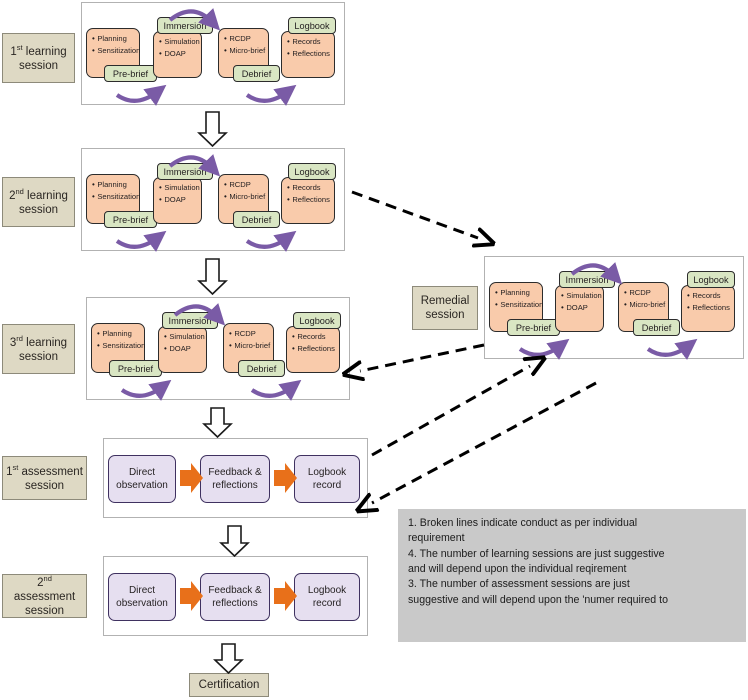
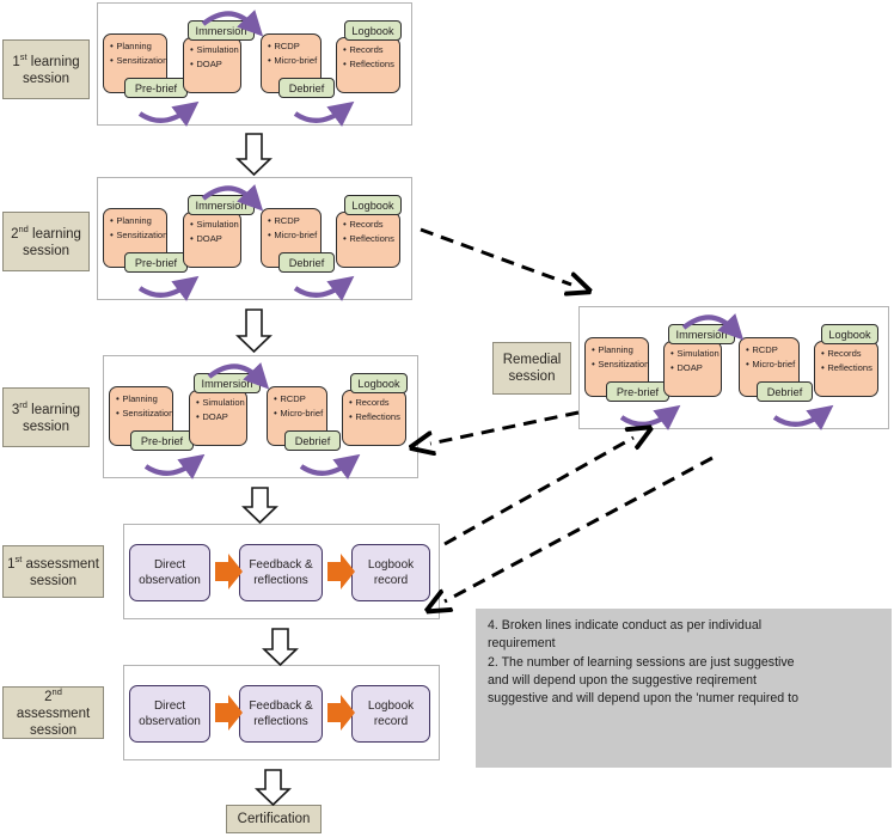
  1st learning
  session
  Planning
  Sensitizatio
  Pre-brief
  Simulatio
  DOAP
  Immersion
  RCDP
  Micro-brie
  Debrief
  Records
  Reflections
  Logbook
  2nd learning
  session
  Planning
  Sensitizatio
  Pre-brief
  Simulatio
  DOAP
  Immersion
  RCDP
  Micro-brie
  Debrief
  Records
  Reflections
  Logbook
  3rd learning
  session
  Planning
  Sensitizatio
  Pre-brief
  Simulatio
  DOAP
  Immersion
  RCDP
  Micro-brie
  Debrief
  Records
  Reflections
  Logbook
  Remedial
  session
  Planning
  Sensitizatio
  Pre-brief
  Simulatio
  DOAP
  Immersion
  RCDP
  Micro-brie
  Debrief
  Records
  Reflections
  Logbook
  1st assessment
  session
  Direct observation
  Feedback & reflections
  Logbook record
  2nd assessment
  session
  Direct observation
  Feedback & reflections
  Logbook record
- 1. Broken lines indicate conduct as per individual
+ 4. Broken lines indicate conduct as per individual
  requirement
- 4. The number of learning sessions are just suggestive
+ 2. The number of learning sessions are just suggestive
- and will depend upon the individual reqirement
+ and will depend upon the suggestive reqirement
- 3. The number of assessment sessions are just
  suggestive and will depend upon the 'numer required to
  Certification
